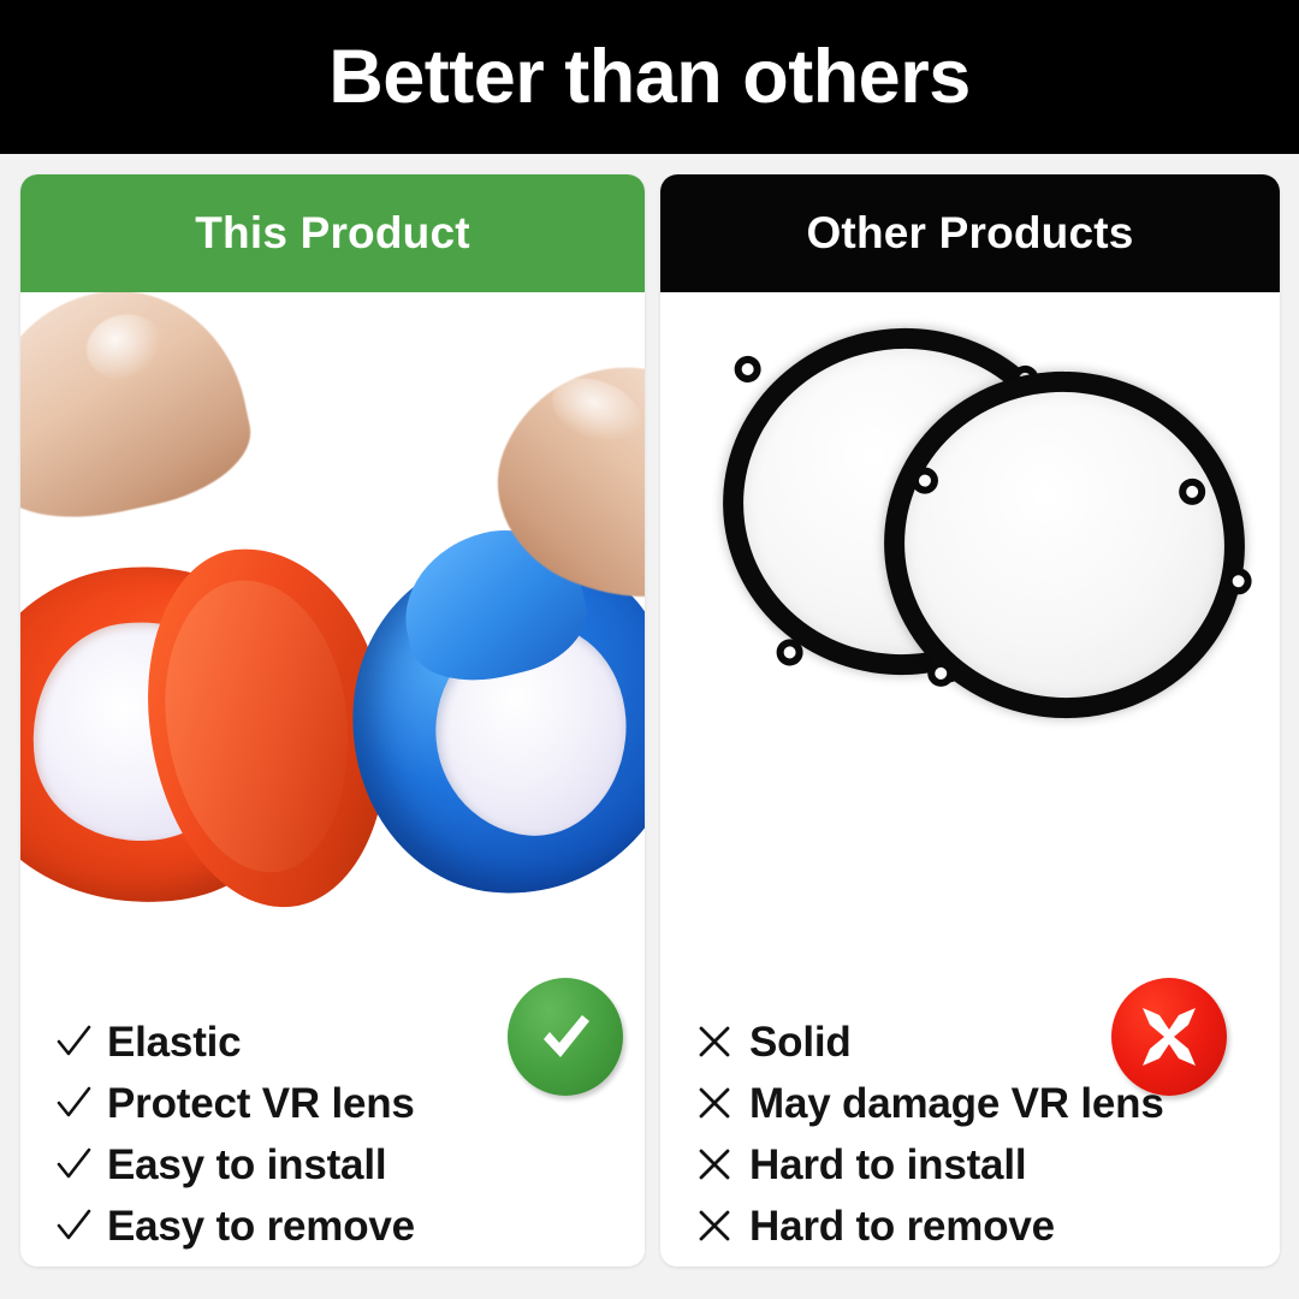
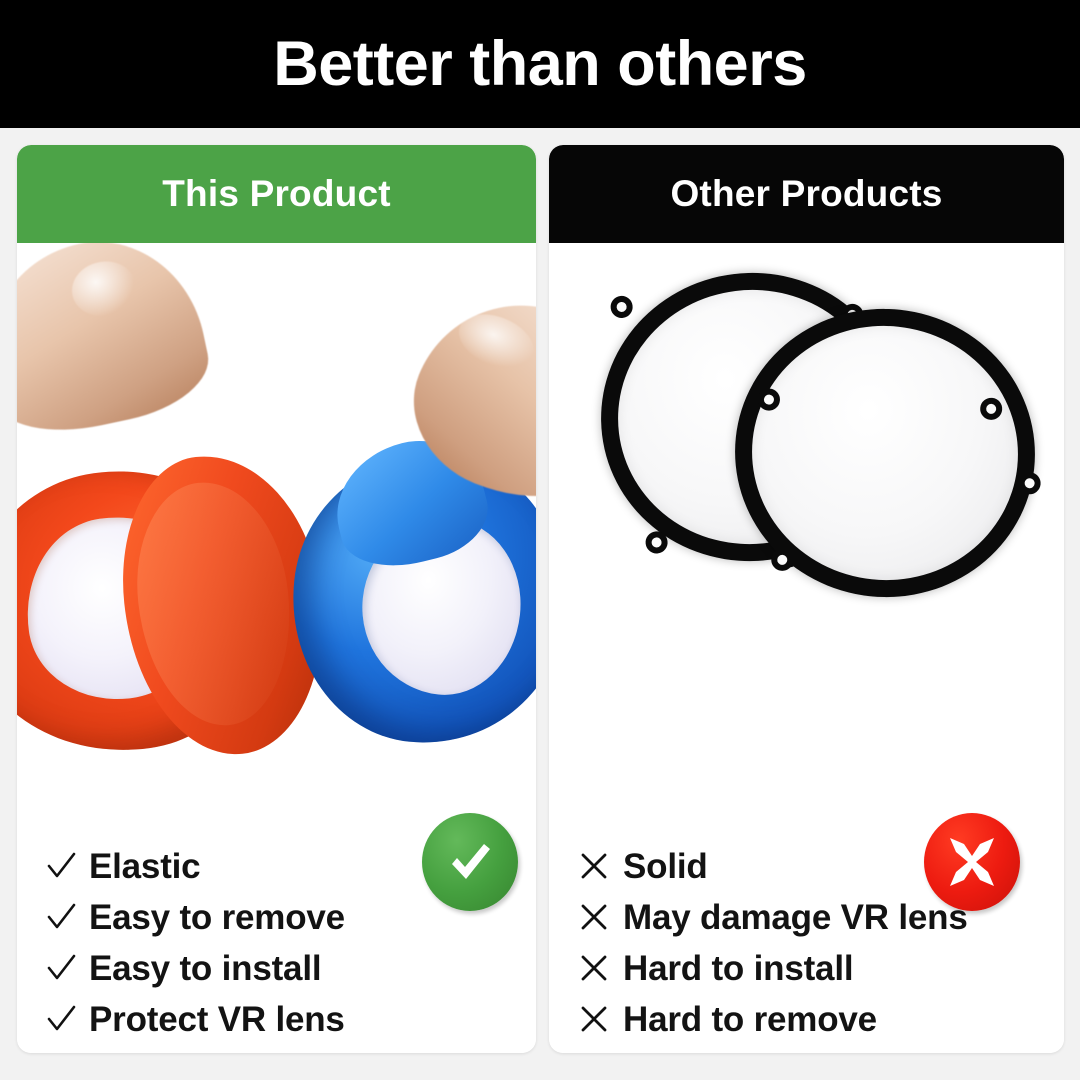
  Better than others
  This Product
  Elastic
- Protect VR lens
+ Easy to remove
  Easy to install
- Easy to remove
+ Protect VR lens
  Other Products
  Solid
  May damage VR lens
  Hard to install
  Hard to remove
